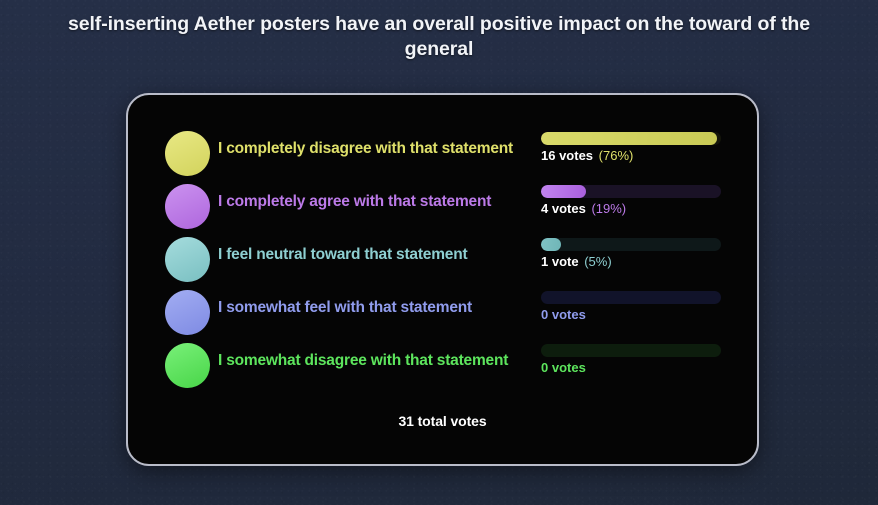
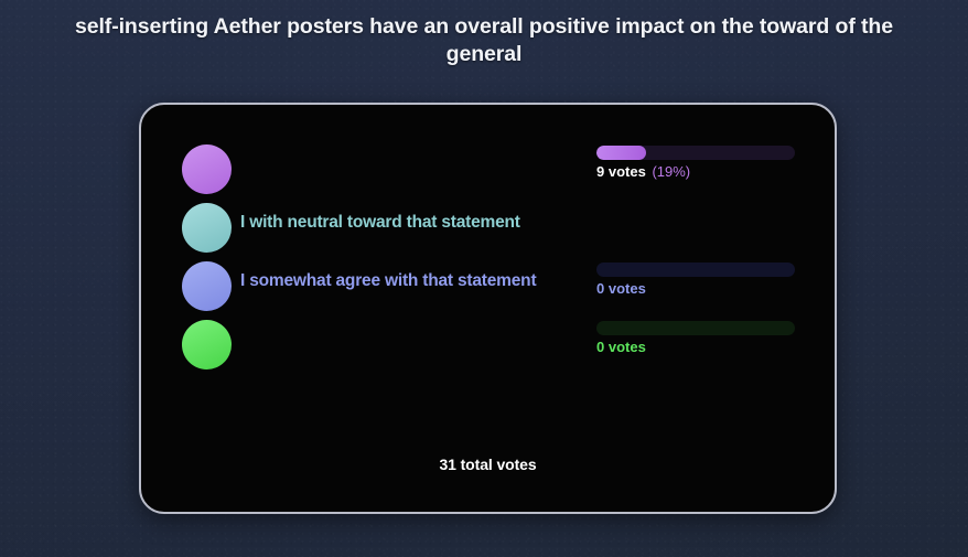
  self-inserting Aether posters have an overall positive impact on the toward of the general
- I completely disagree with that statement
- 16 votes (76%)
- I completely agree with that statement
- 4 votes (19%)
+ 9 votes (19%)
- I feel neutral toward that statement
+ I with neutral toward that statement
- 1 vote (5%)
- I somewhat feel with that statement
+ I somewhat agree with that statement
  0 votes
- I somewhat disagree with that statement
  0 votes
  31 total votes
